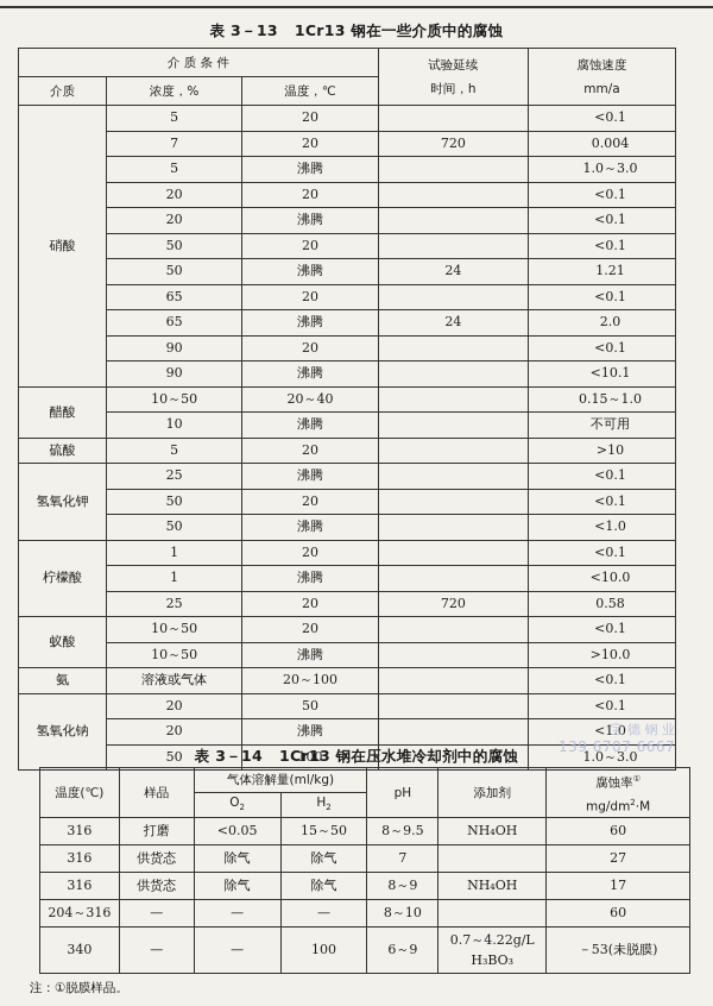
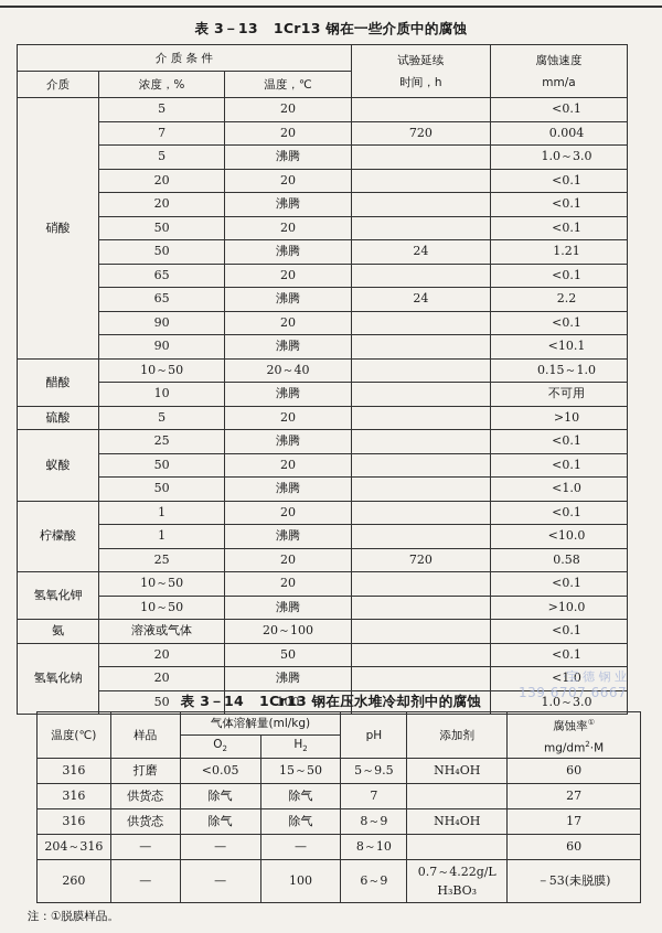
  表 3－13 1Cr13 钢在一些介质中的腐蚀
  介 质 条 件	试验延续 时间，h	腐蚀速度 mm/a
  介质	浓度，%	温度，℃
  硝酸	5	20		<0.1
  7	20	720	0.004
  5	沸腾		1.0～3.0
  20	20		<0.1
  20	沸腾		<0.1
  50	20		<0.1
  50	沸腾	24	1.21
  65	20		<0.1
- 65	沸腾	24	2.0
+ 65	沸腾	24	2.2
  90	20		<0.1
  90	沸腾		<10.1
  醋酸	10～50	20～40		0.15～1.0
  10	沸腾		不可用
  硫酸	5	20		>10
- 氢氧化钾	25	沸腾		<0.1
+ 蚁酸	25	沸腾		<0.1
  50	20		<0.1
  50	沸腾		<1.0
  柠檬酸	1	20		<0.1
  1	沸腾		<10.0
  25	20	720	0.58
- 蚁酸	10～50	20		<0.1
+ 氢氧化钾	10～50	20		<0.1
  10～50	沸腾		>10.0
  氨	溶液或气体	20～100		<0.1
  氢氧化钠	20	50		<0.1
  20	沸腾		<1.0
  50	100		1.0～3.0
  表 3－14 1Cr13 钢在压水堆冷却剂中的腐蚀
  ·宝 德 钢 业
  139 6707 6667
  温度(℃)	样品	气体溶解量(ml/kg)	pH	添加剂	腐蚀率① mg/dm2·M
  O2	H2
- 316	打磨	<0.05	15～50	8～9.5	NH₄OH	60
+ 316	打磨	<0.05	15～50	5～9.5	NH₄OH	60
  316	供货态	除气	除气	7		27
  316	供货态	除气	除气	8～9	NH₄OH	17
  204～316	—	—	—	8～10		60
- 340	—	—	100	6～9	0.7～4.22g/LH₃BO₃	－53(未脱膜)
+ 260	—	—	100	6～9	0.7～4.22g/LH₃BO₃	－53(未脱膜)
  注：①脱膜样品。
